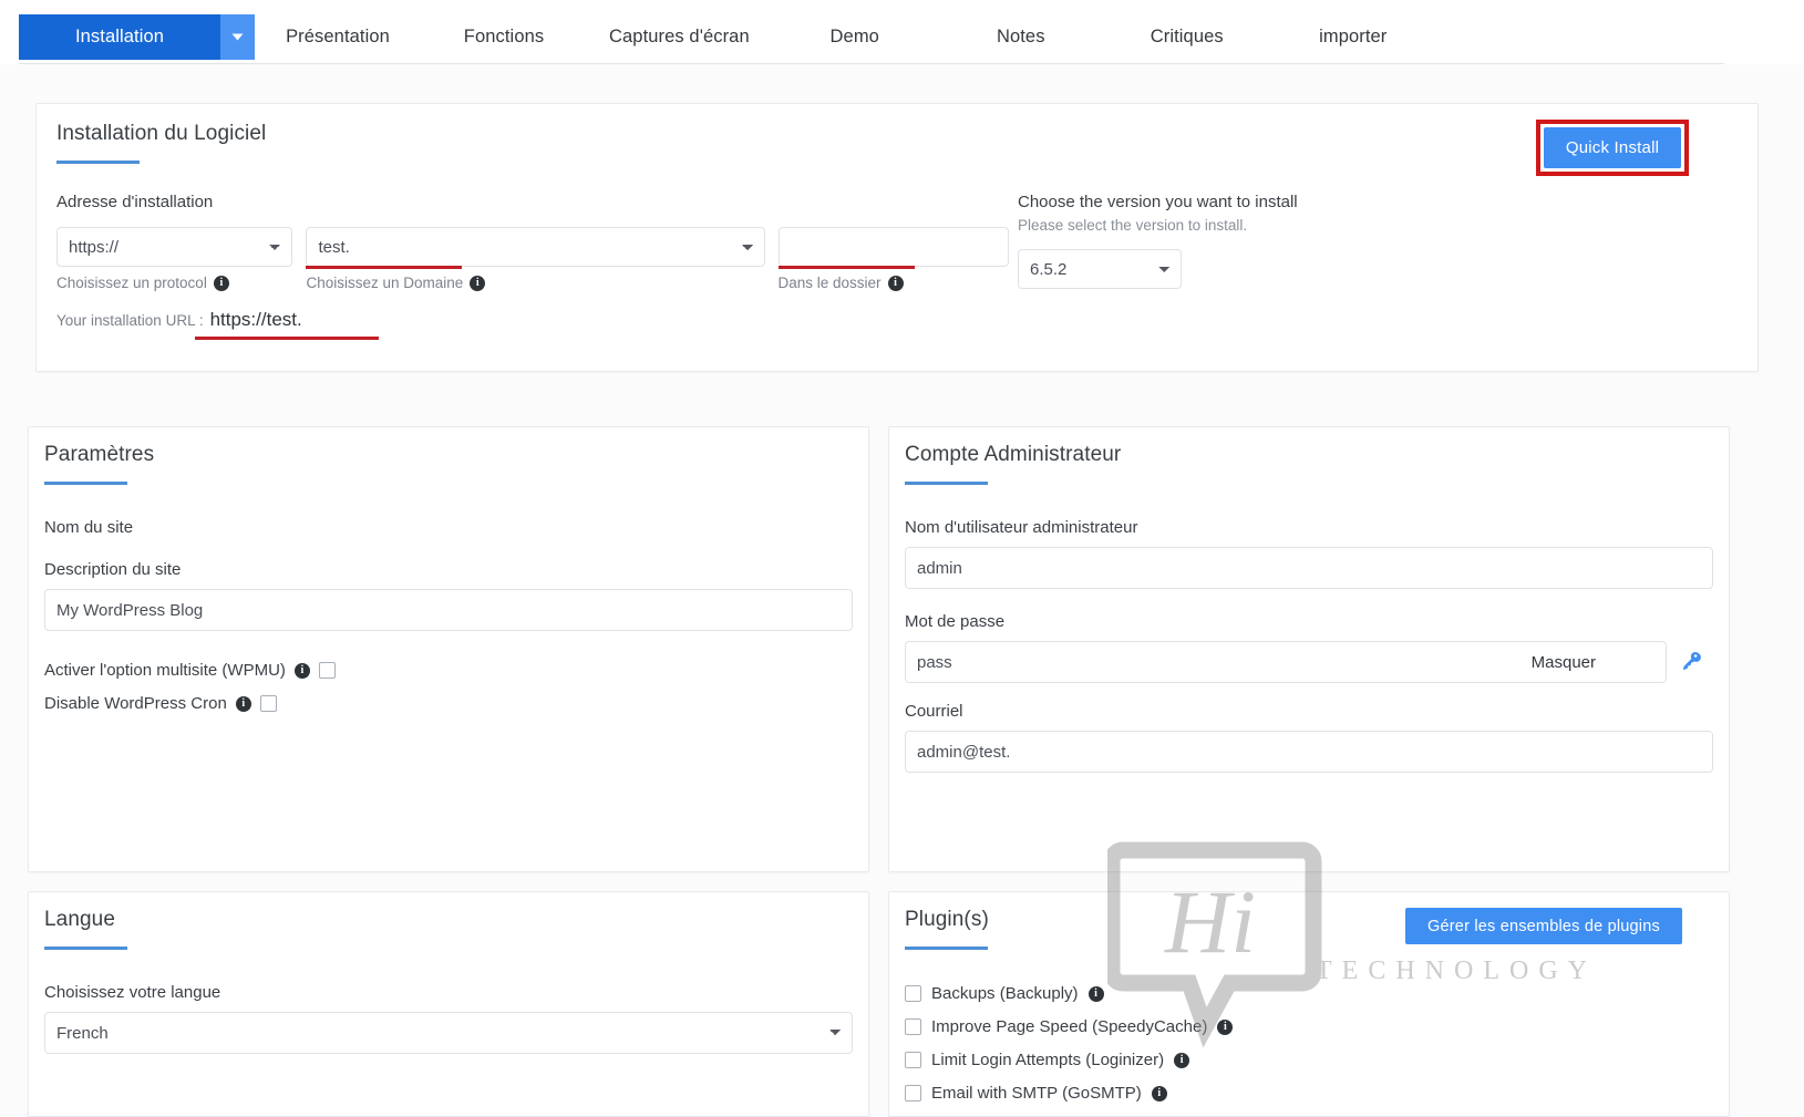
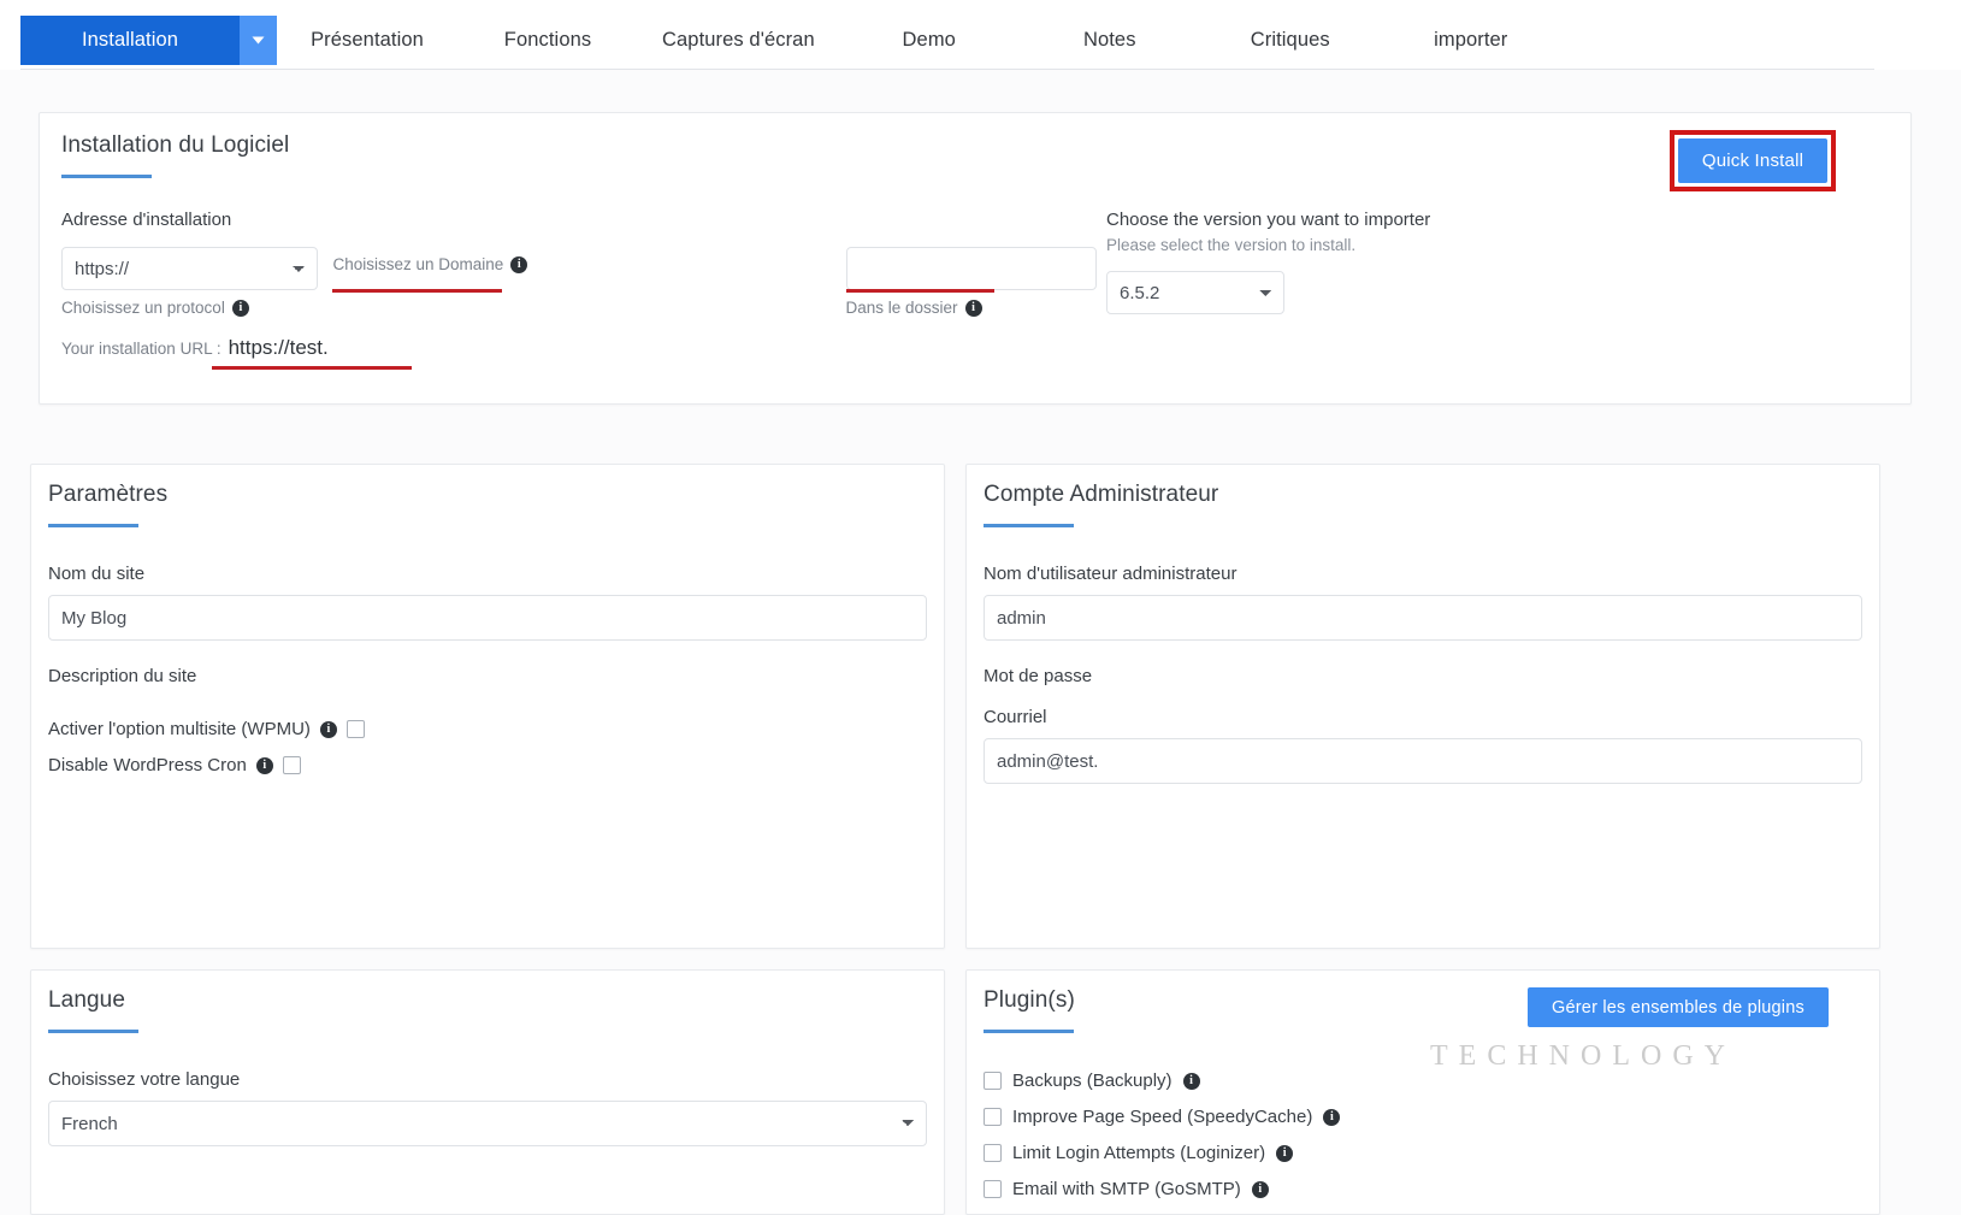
  Installation
  Présentation
  Fonctions
  Captures d'écran
  Demo
  Notes
  Critiques
  importer
  Installation du Logiciel
  Quick Install
  Adresse d'installation
  https://
  Choisissez un protocol
  i
- test.
  Choisissez un Domaine
  i
  Dans le dossier
  i
  Your installation URL :
  https://test.
- Choose the version you want to install
+ Choose the version you want to importer
  Please select the version to install.
  6.5.2
  Paramètres
  Nom du site
+ My Blog
  Description du site
- My WordPress Blog
  Activer l'option multisite (WPMU)
  i
  Disable WordPress Cron
  i
  Compte Administrateur
  Nom d'utilisateur administrateur
  admin
  Mot de passe
- pass
- Masquer
  Courriel
  admin@test.
  Langue
  Choisissez votre langue
  French
  Plugin(s)
  Gérer les ensembles de plugins
  Backups (Backuply)
  i
  Improve Page Speed (SpeedyCache)
  i
  Limit Login Attempts (Loginizer)
  i
  Email with SMTP (GoSMTP)
  i
- Hi
  TECHNOLOGY
